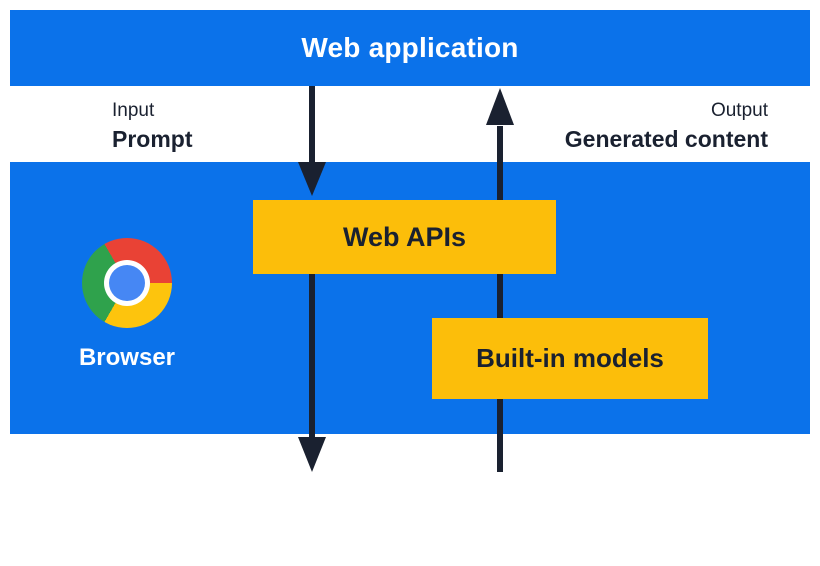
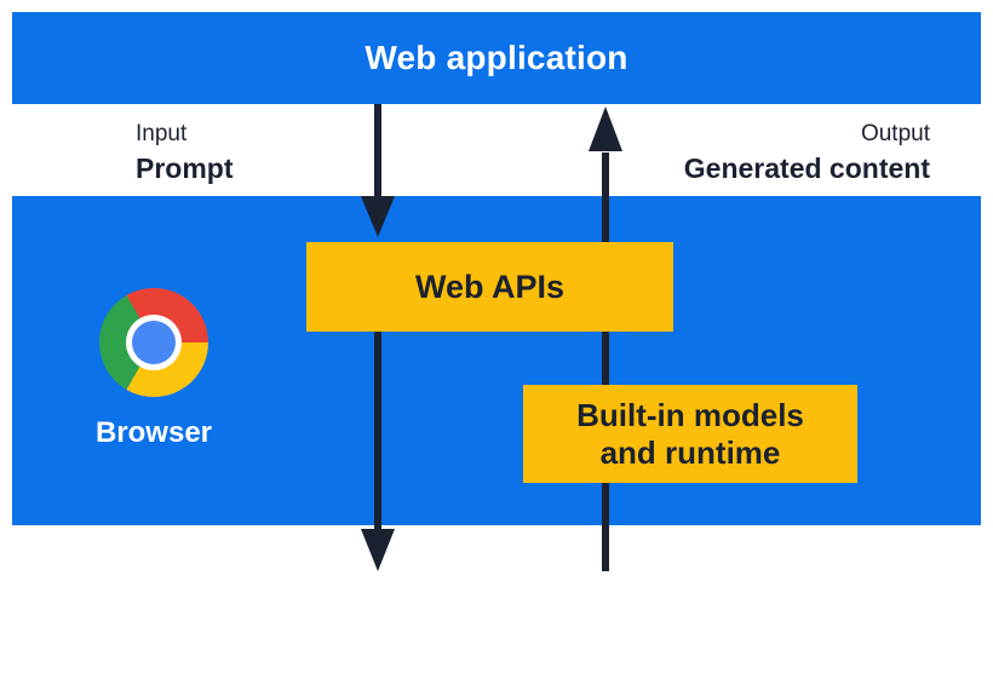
  Web application
  Input
  Prompt
  Output
  Generated content
  Browser
  Web APIs
  Built-in models
+ and runtime
